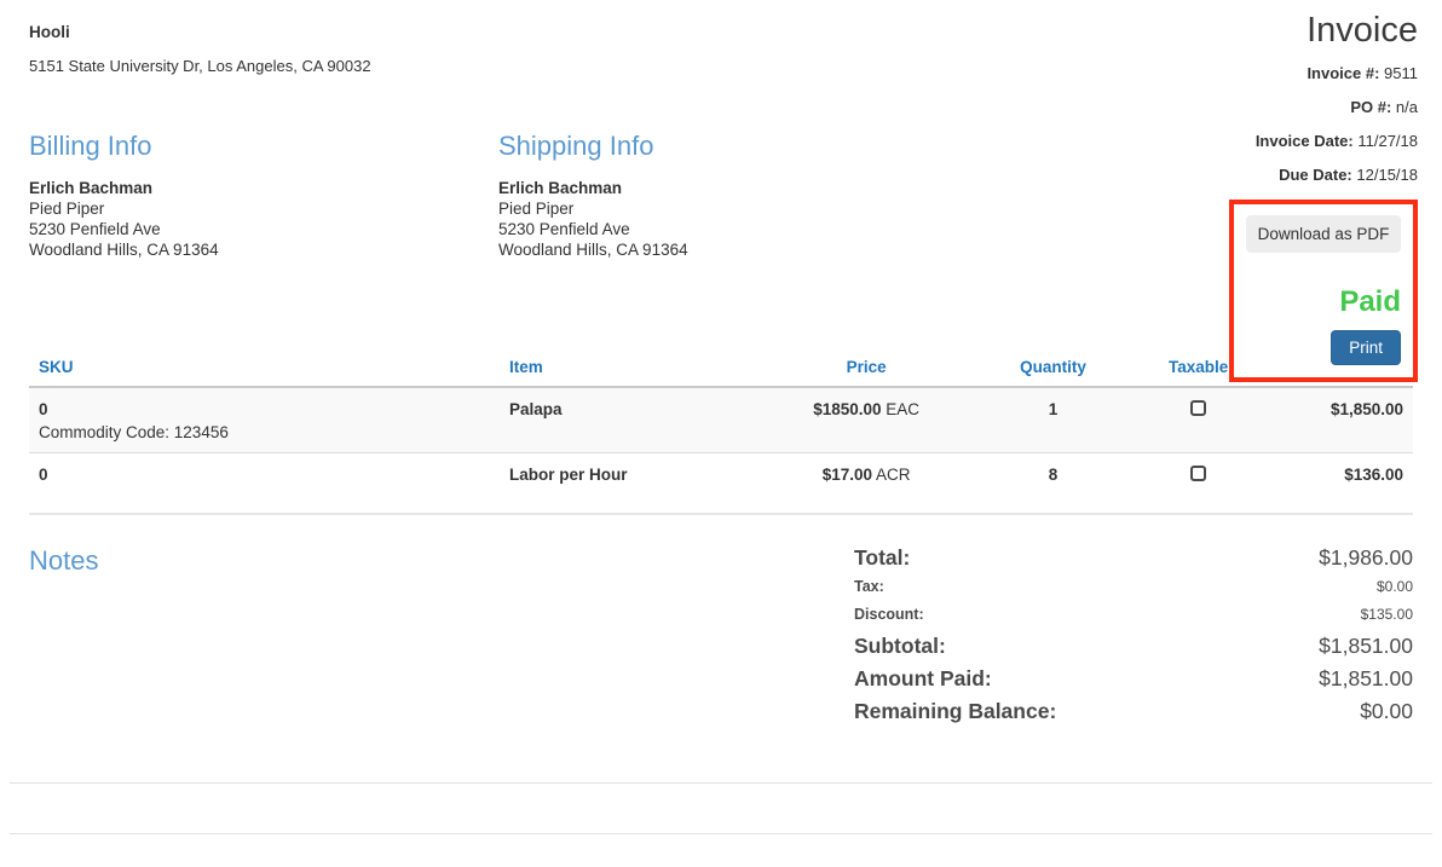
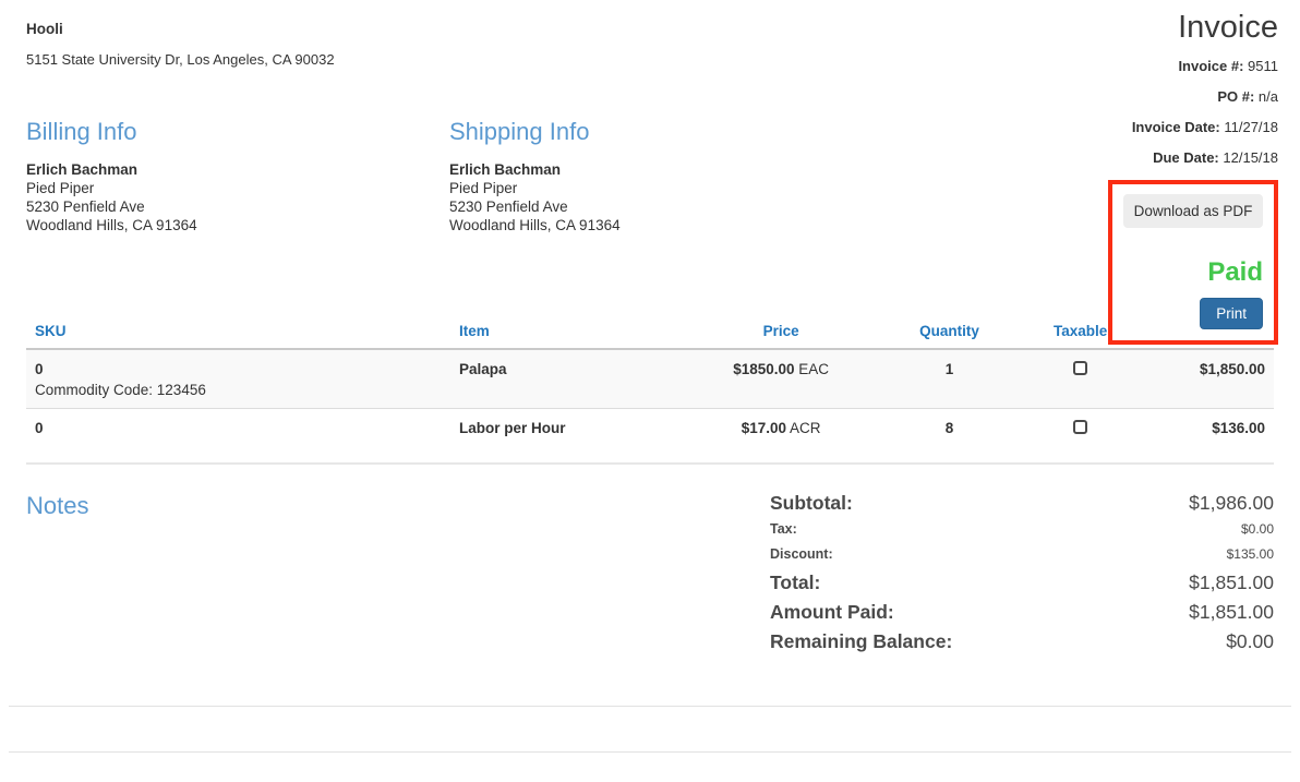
  Hooli
  5151 State University Dr, Los Angeles, CA 90032
  Invoice
  Invoice #: 9511
  PO #: n/a
  Invoice Date: 11/27/18
  Due Date: 12/15/18
  Download as PDF
  Paid
  Print
  Billing Info
  Erlich Bachman
  Pied Piper
  5230 Penfield Ave
  Woodland Hills, CA 91364
  Shipping Info
  Erlich Bachman
  Pied Piper
  5230 Penfield Ave
  Woodland Hills, CA 91364
  SKU	Item	Price	Quantity	Taxable
  0 Commodity Code: 123456	Palapa	$1850.00 EAC	1		$1,850.00
  0	Labor per Hour	$17.00 ACR	8		$136.00
  Notes
- Total:
+ Subtotal:
  $1,986.00
  Tax:
  $0.00
  Discount:
  $135.00
- Subtotal:
+ Total:
  $1,851.00
  Amount Paid:
  $1,851.00
  Remaining Balance:
  $0.00
